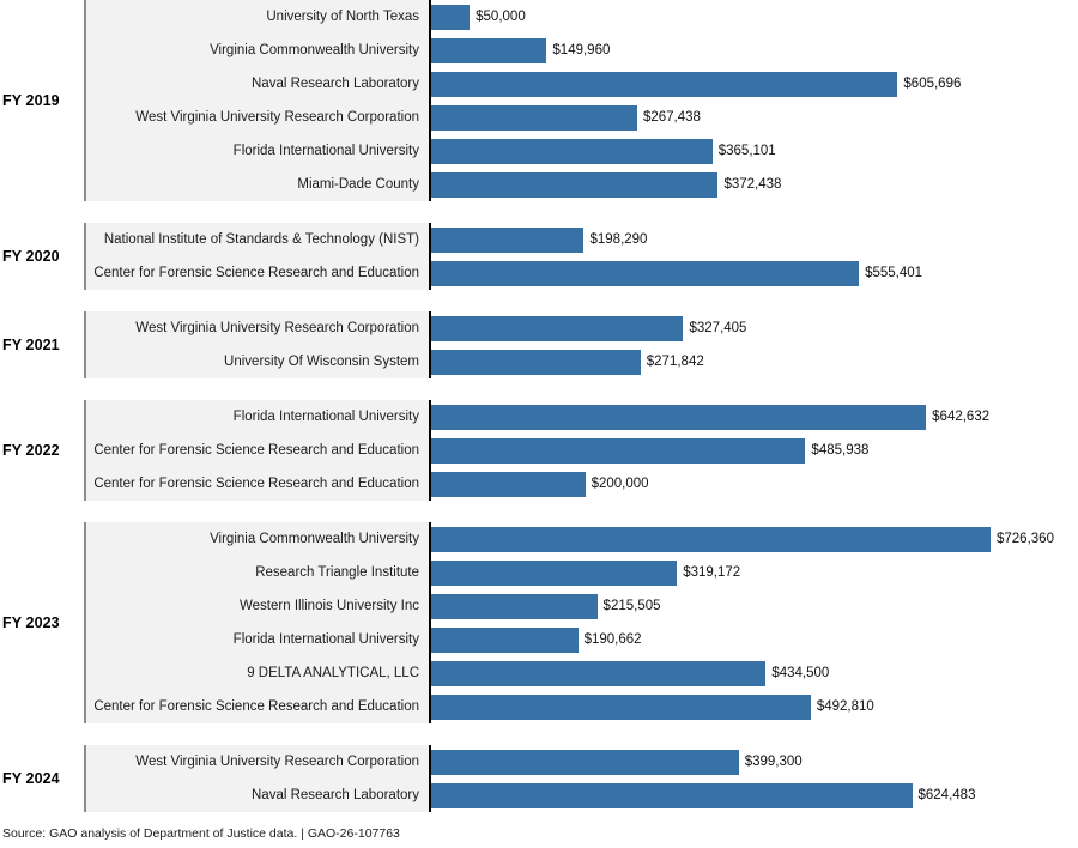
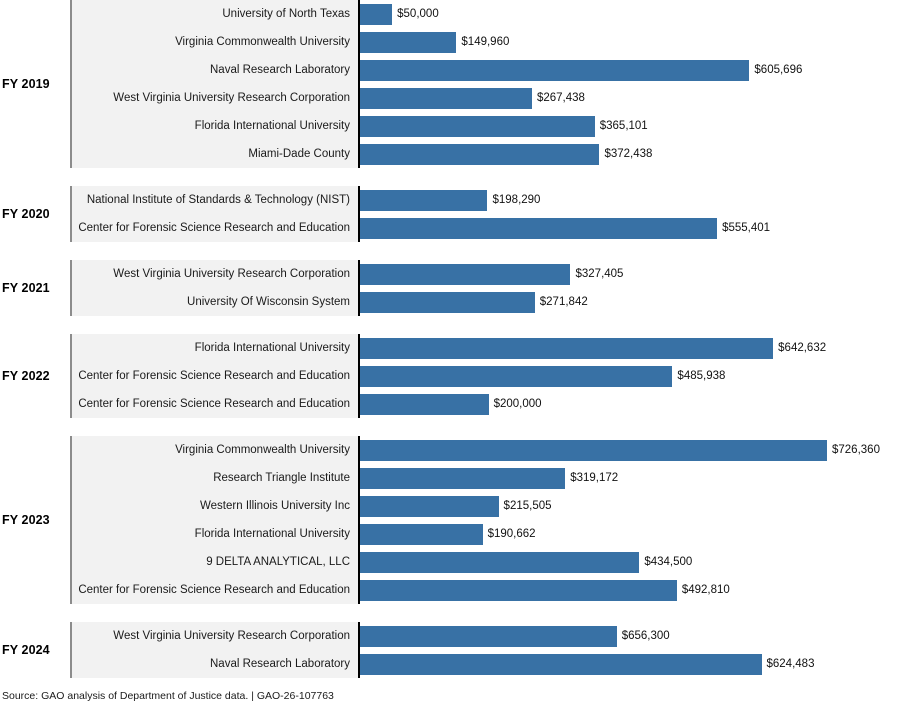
  FY 2019
  University of North Texas
  $50,000
  Virginia Commonwealth University
  $149,960
  Naval Research Laboratory
  $605,696
  West Virginia University Research Corporation
  $267,438
  Florida International University
  $365,101
  Miami-Dade County
  $372,438
  FY 2020
  National Institute of Standards & Technology (NIST)
  $198,290
  Center for Forensic Science Research and Education
  $555,401
  FY 2021
  West Virginia University Research Corporation
  $327,405
  University Of Wisconsin System
  $271,842
  FY 2022
  Florida International University
  $642,632
  Center for Forensic Science Research and Education
  $485,938
  Center for Forensic Science Research and Education
  $200,000
  FY 2023
  Virginia Commonwealth University
  $726,360
  Research Triangle Institute
  $319,172
  Western Illinois University Inc
  $215,505
  Florida International University
  $190,662
  9 DELTA ANALYTICAL, LLC
  $434,500
  Center for Forensic Science Research and Education
  $492,810
  FY 2024
  West Virginia University Research Corporation
- $399,300
+ $656,300
  Naval Research Laboratory
  $624,483
  Source: GAO analysis of Department of Justice data. | GAO-26-107763
